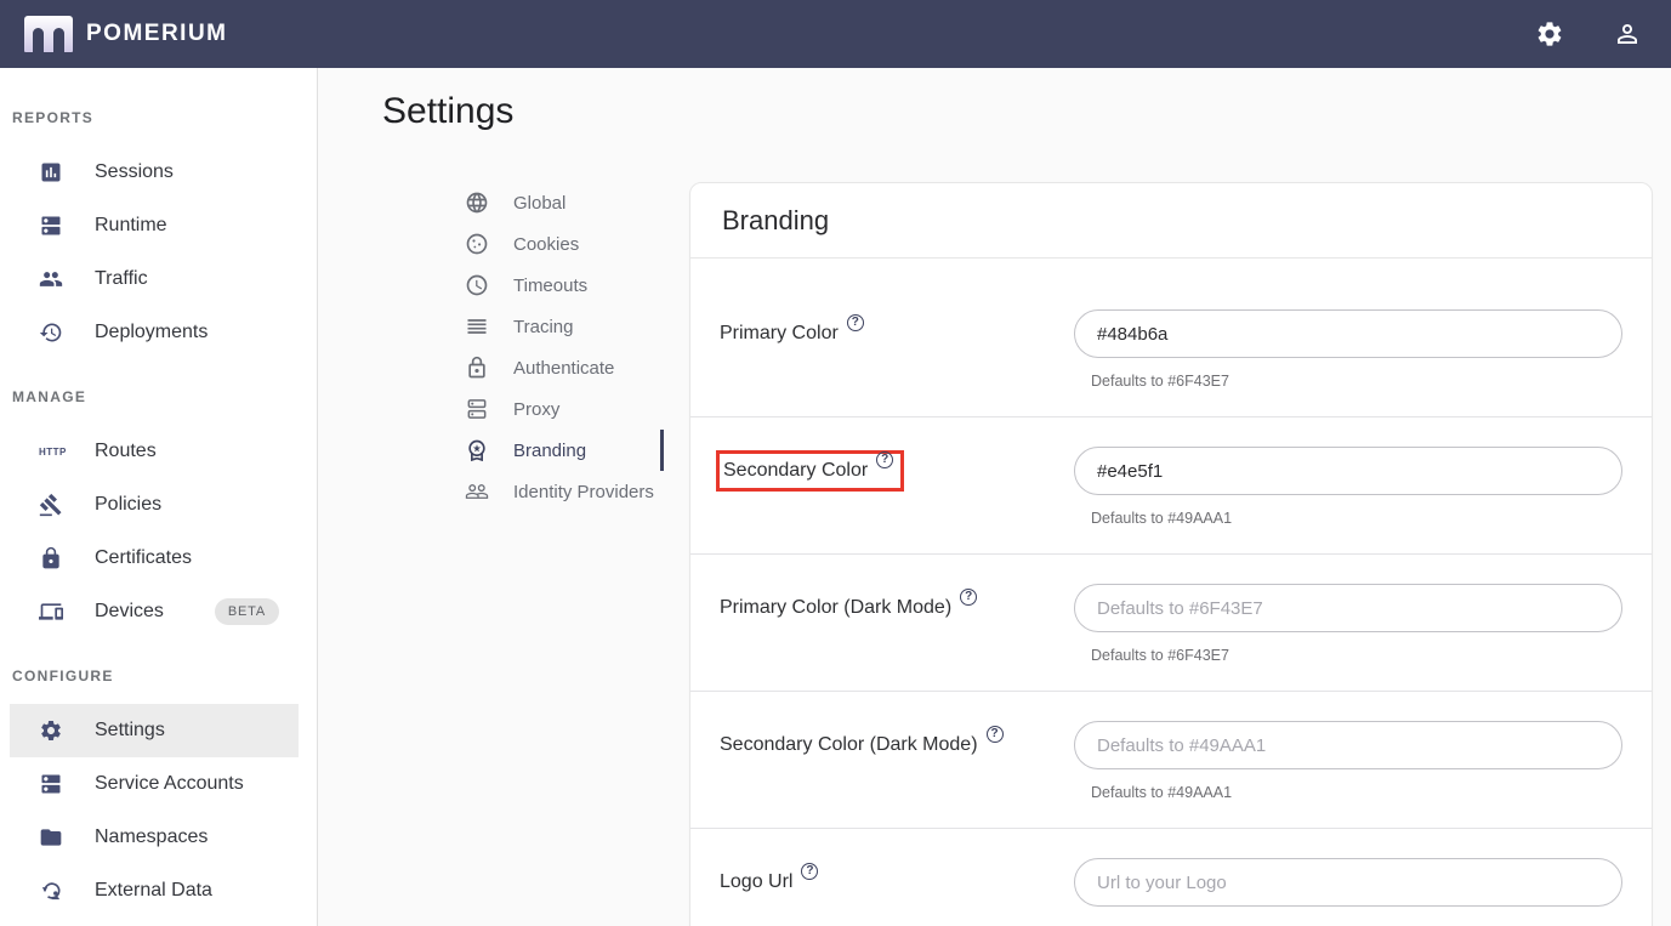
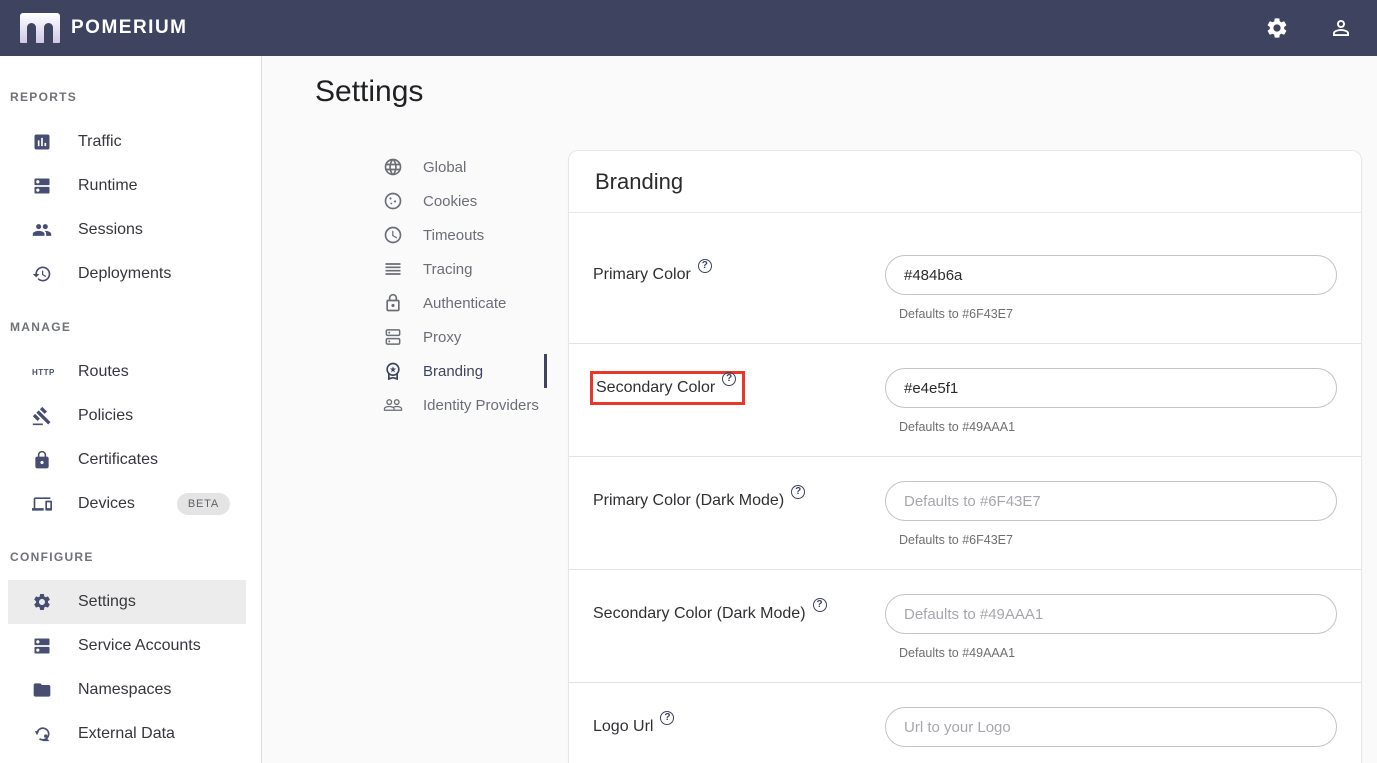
  POMERIUM
  REPORTS
- Sessions
+ Traffic
  Runtime
- Traffic
+ Sessions
  Deployments
  MANAGE
  HTTP
  Routes
  Policies
  Certificates
  Devices
  BETA
  CONFIGURE
  Settings
  Service Accounts
  Namespaces
  External Data
  Settings
  Global
  Cookies
  Timeouts
  Tracing
  Authenticate
  Proxy
  Branding
  Identity Providers
  Branding
  Primary Color
  ?
  #484b6a
  Defaults to #6F43E7
  Secondary Color
  ?
  #e4e5f1
  Defaults to #49AAA1
  Primary Color (Dark Mode)
  ?
  Defaults to #6F43E7
  Defaults to #6F43E7
  Secondary Color (Dark Mode)
  ?
  Defaults to #49AAA1
  Defaults to #49AAA1
  Logo Url
  ?
  Url to your Logo
